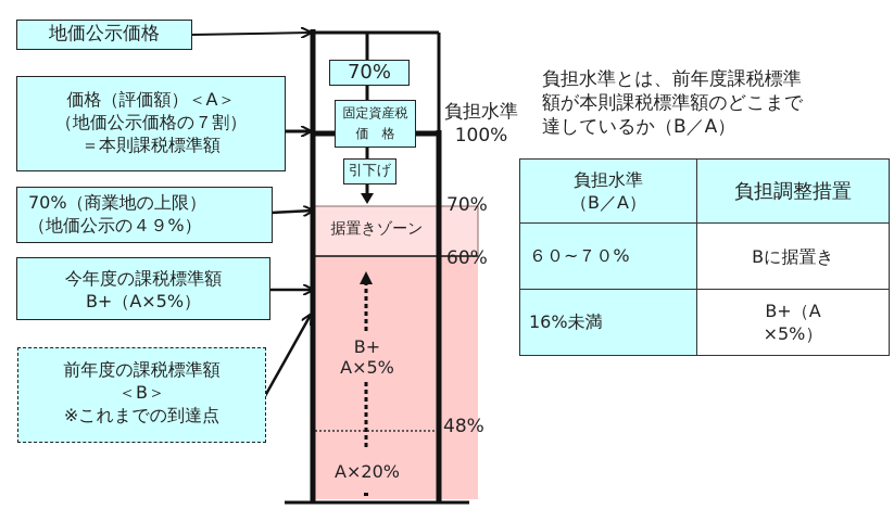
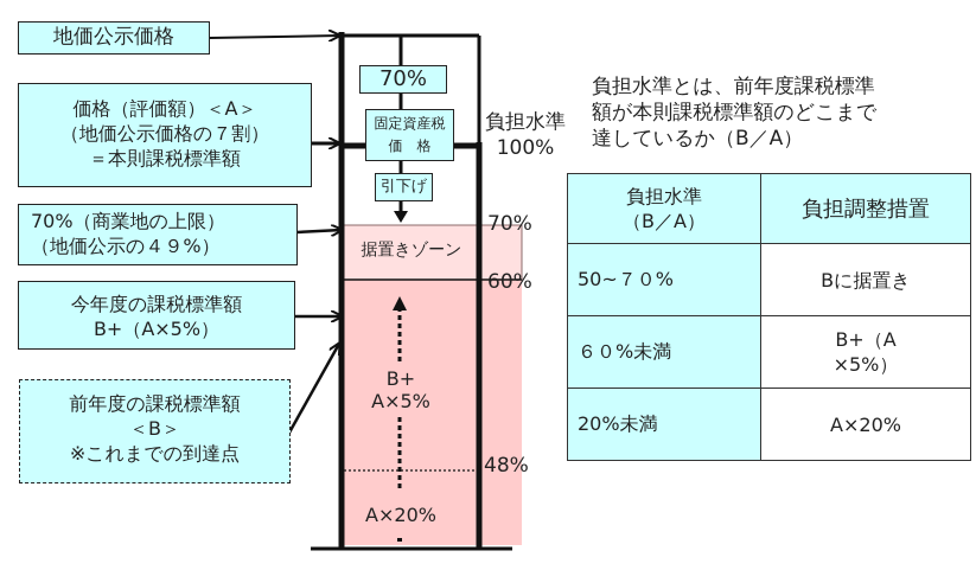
  地価公示価格
  価格（評価額）＜A＞
  （地価公示価格の７割）
  ＝本則課税標準額
  70%（商業地の上限）
  （地価公示の４９%）
  今年度の課税標準額
  B+（A×5%）
  前年度の課税標準額
  ＜B＞
  ※これまでの到達点
  70%
  固定資産税
  価 格
  引下げ
  据置きゾーン
  B+
  A×5%
  A×20%
  負担水準
  100%
  70%
  60%
  48%
  負担水準とは、前年度課税標準
  額が本則課税標準額のどこまで
  達しているか（B／A）
  負担水準 （B／A）	負担調整措置
- ６０~７０%	Bに据置き
+ 50~７０%	Bに据置き
- 16%未満	B+（A ×5%）
+ ６０%未満	B+（A ×5%）
+ 20%未満	A×20%
